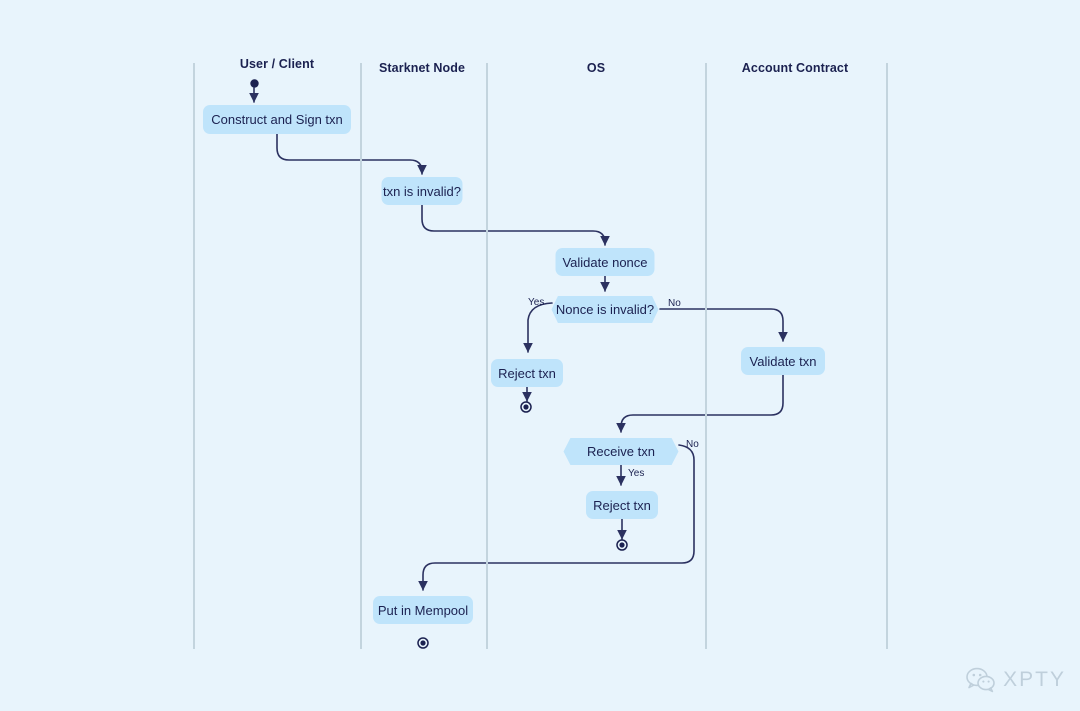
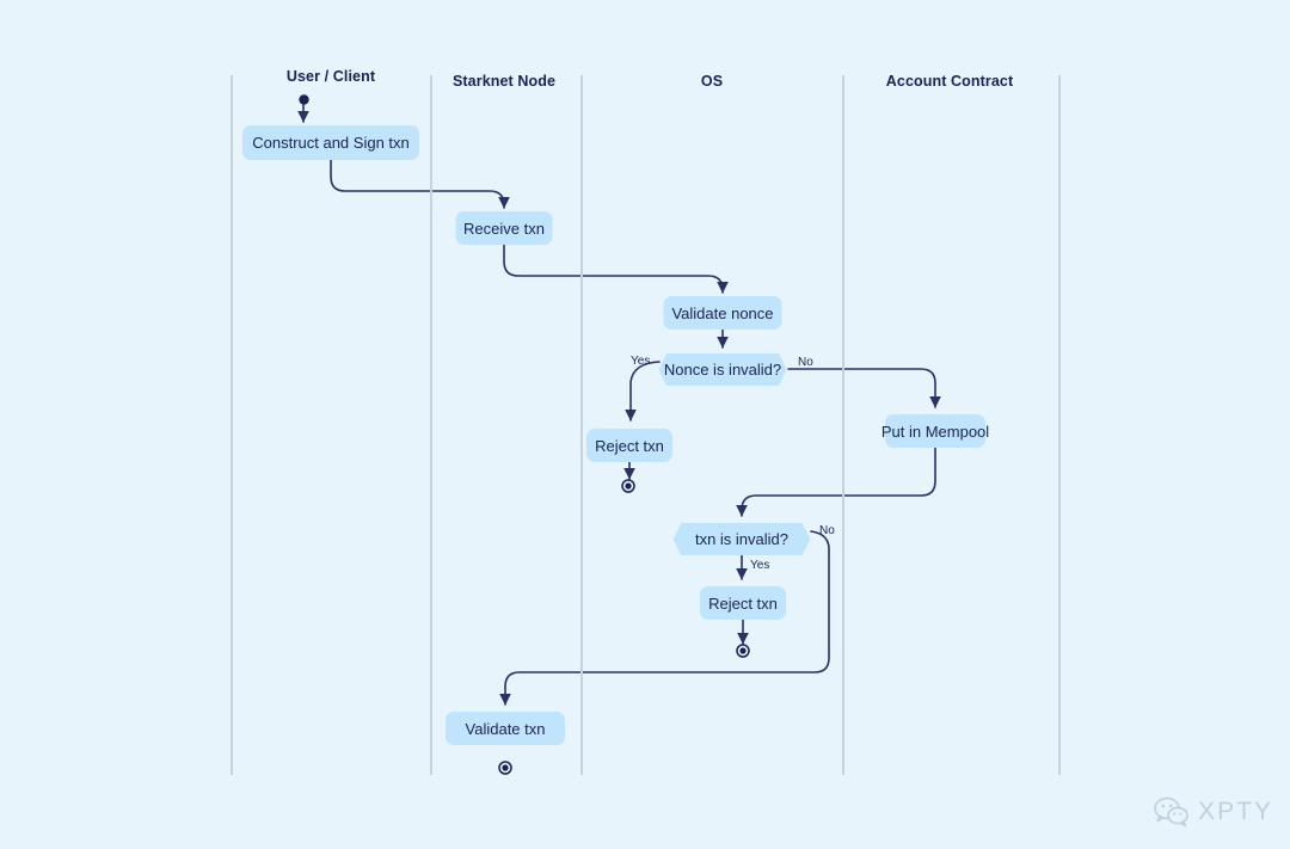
  User / Client
  Starknet Node
  OS
  Account Contract
  Construct and Sign txn
- txn is invalid?
+ Receive txn
  Validate nonce
  Nonce is invalid?
  Reject txn
- Validate txn
+ Put in Mempool
- Receive txn
+ txn is invalid?
  Reject txn
- Put in Mempool
+ Validate txn
  Yes
  No
  Yes
  No
  XPTY
